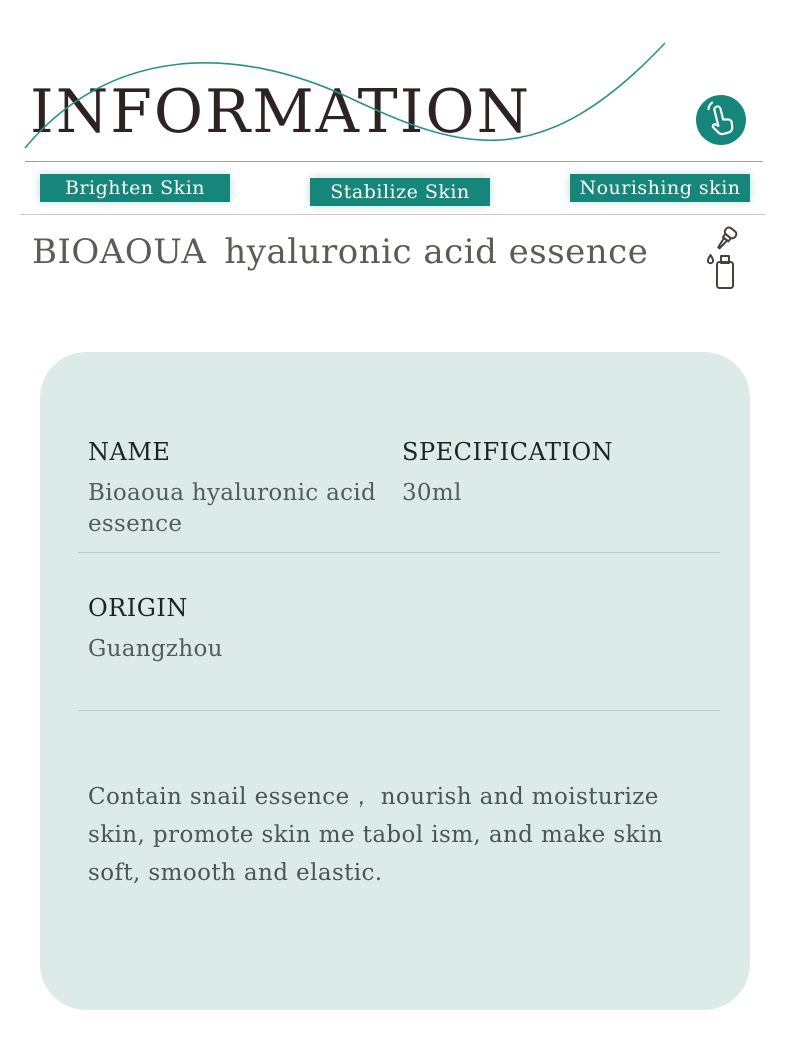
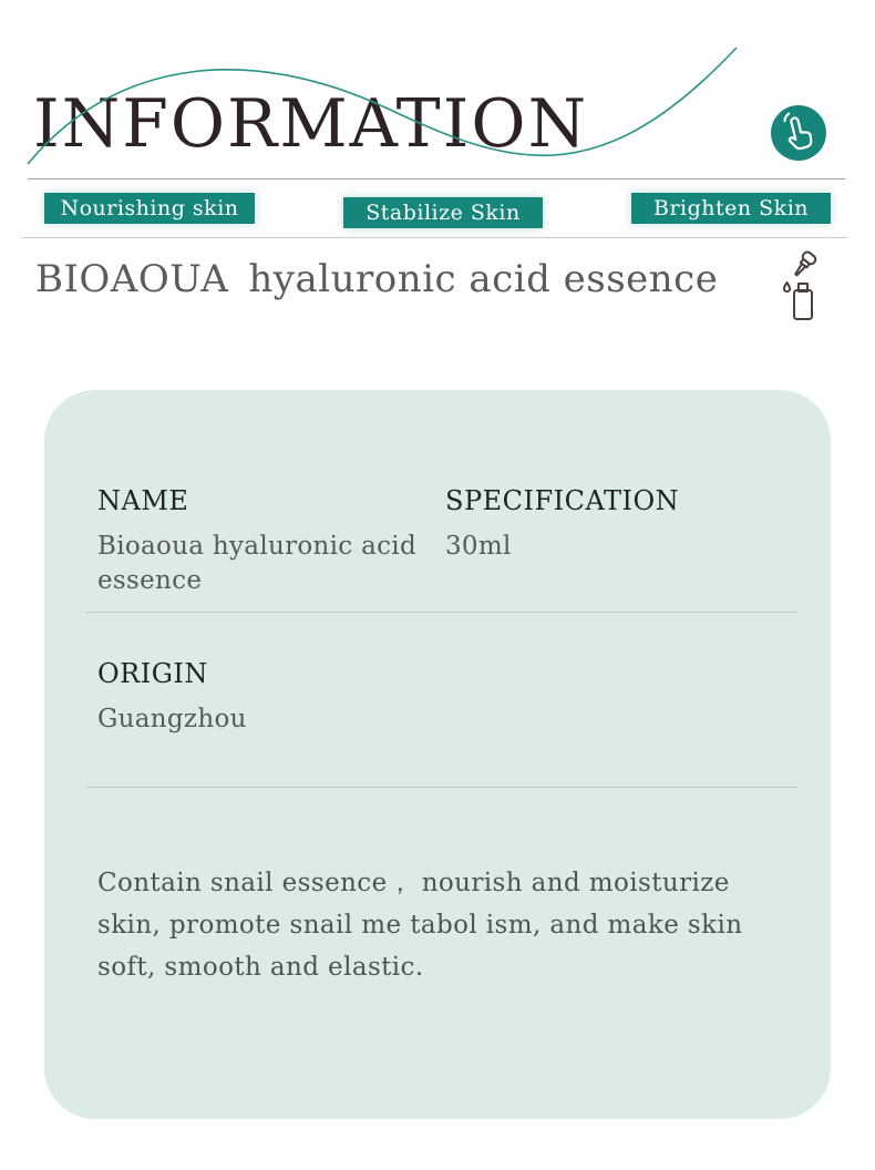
  INFORMATION
- Brighten Skin
+ Nourishing skin
  Stabilize Skin
- Nourishing skin
+ Brighten Skin
  BIOAOUA hyaluronic acid essence
  NAME
  Bioaoua hyaluronic acid essence
  SPECIFICATION
  30ml
  ORIGIN
  Guangzhou
- Contain snail essence， nourish and moisturize skin, promote skin me tabol ism, and make skin soft, smooth and elastic.
+ Contain snail essence， nourish and moisturize skin, promote snail me tabol ism, and make skin soft, smooth and elastic.
